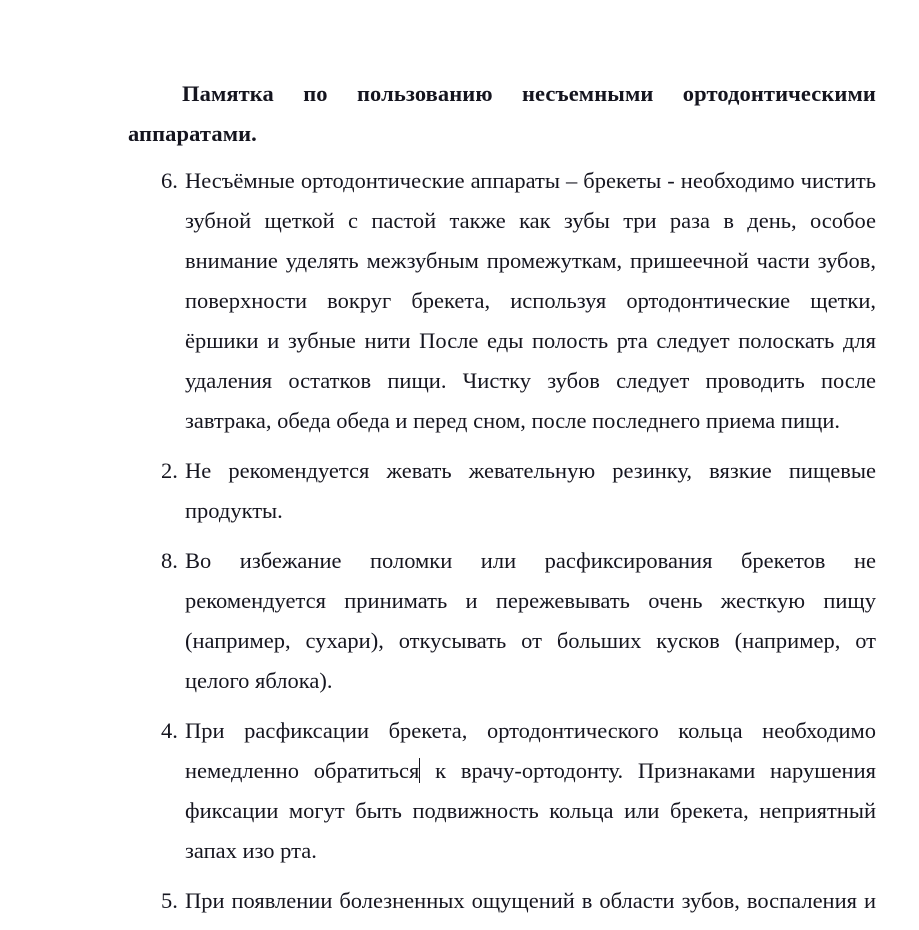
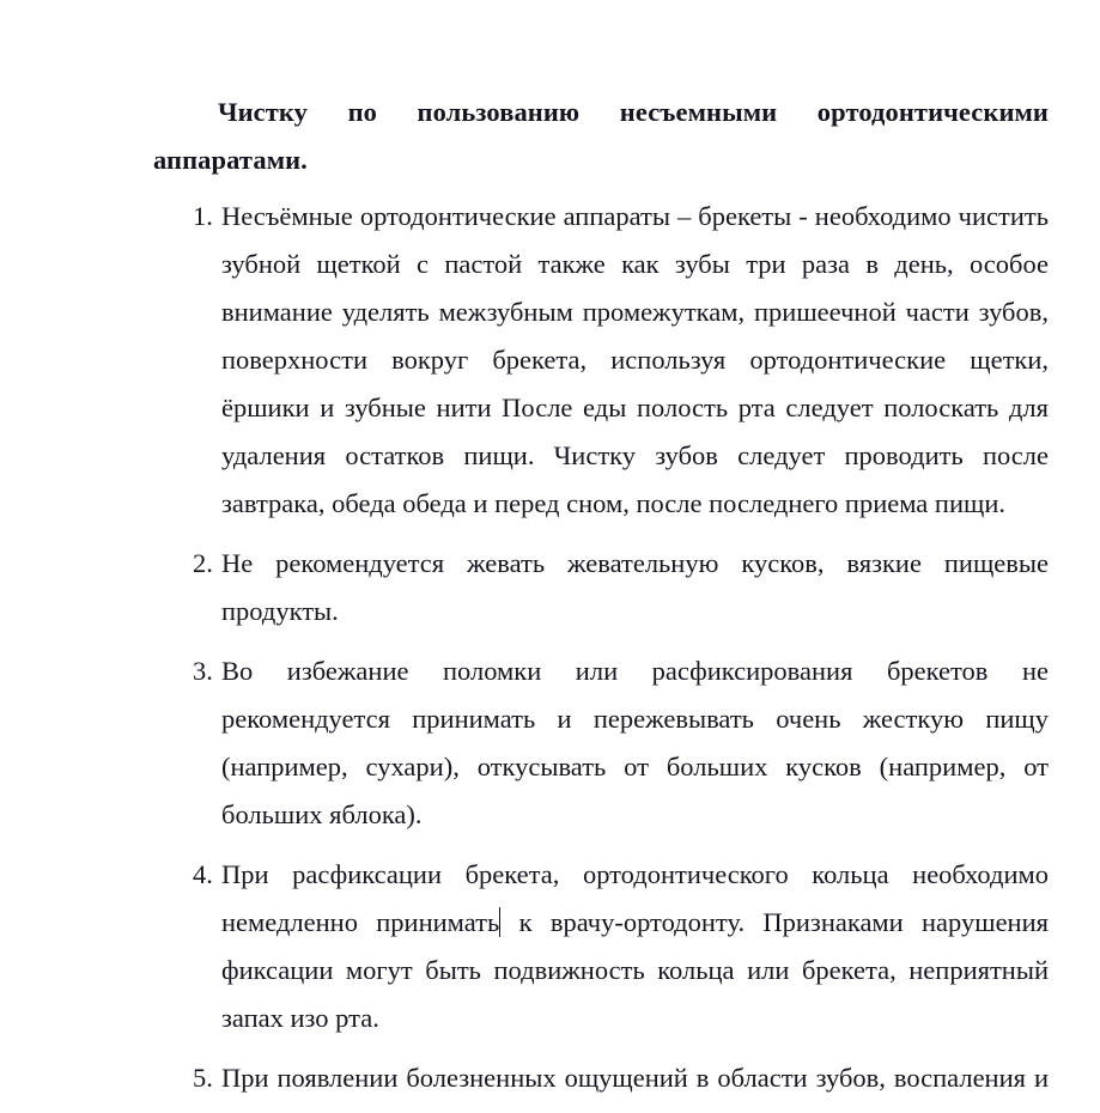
- Памятка по пользованию несъемными ортодонтическими аппаратами.
+ Чистку по пользованию несъемными ортодонтическими аппаратами.
- 6.
+ 1.
  Несъёмные ортодонтические аппараты – брекеты - необходимо чистить зубной щеткой с пастой также как зубы три раза в день, особое внимание уделять межзубным промежуткам, пришеечной части зубов, поверхности вокруг брекета, используя ортодонтические щетки, ёршики и зубные нити После еды полость рта следует полоскать для удаления остатков пищи. Чистку зубов следует проводить после завтрака, обеда обеда и перед сном, после последнего приема пищи.
  2.
- Не рекомендуется жевать жевательную резинку, вязкие пищевые продукты.
+ Не рекомендуется жевать жевательную кусков, вязкие пищевые продукты.
- 8.
+ 3.
- Во избежание поломки или расфиксирования брекетов не рекомендуется принимать и пережевывать очень жесткую пищу (например, сухари), откусывать от больших кусков (например, от целого яблока).
+ Во избежание поломки или расфиксирования брекетов не рекомендуется принимать и пережевывать очень жесткую пищу (например, сухари), откусывать от больших кусков (например, от больших яблока).
  4.
- При расфиксации брекета, ортодонтического кольца необходимо немедленно обратиться к врачу-ортодонту. Признаками нарушения фиксации могут быть подвижность кольца или брекета, неприятный запах изо рта.
+ При расфиксации брекета, ортодонтического кольца необходимо немедленно принимать к врачу-ортодонту. Признаками нарушения фиксации могут быть подвижность кольца или брекета, неприятный запах изо рта.
  5.
